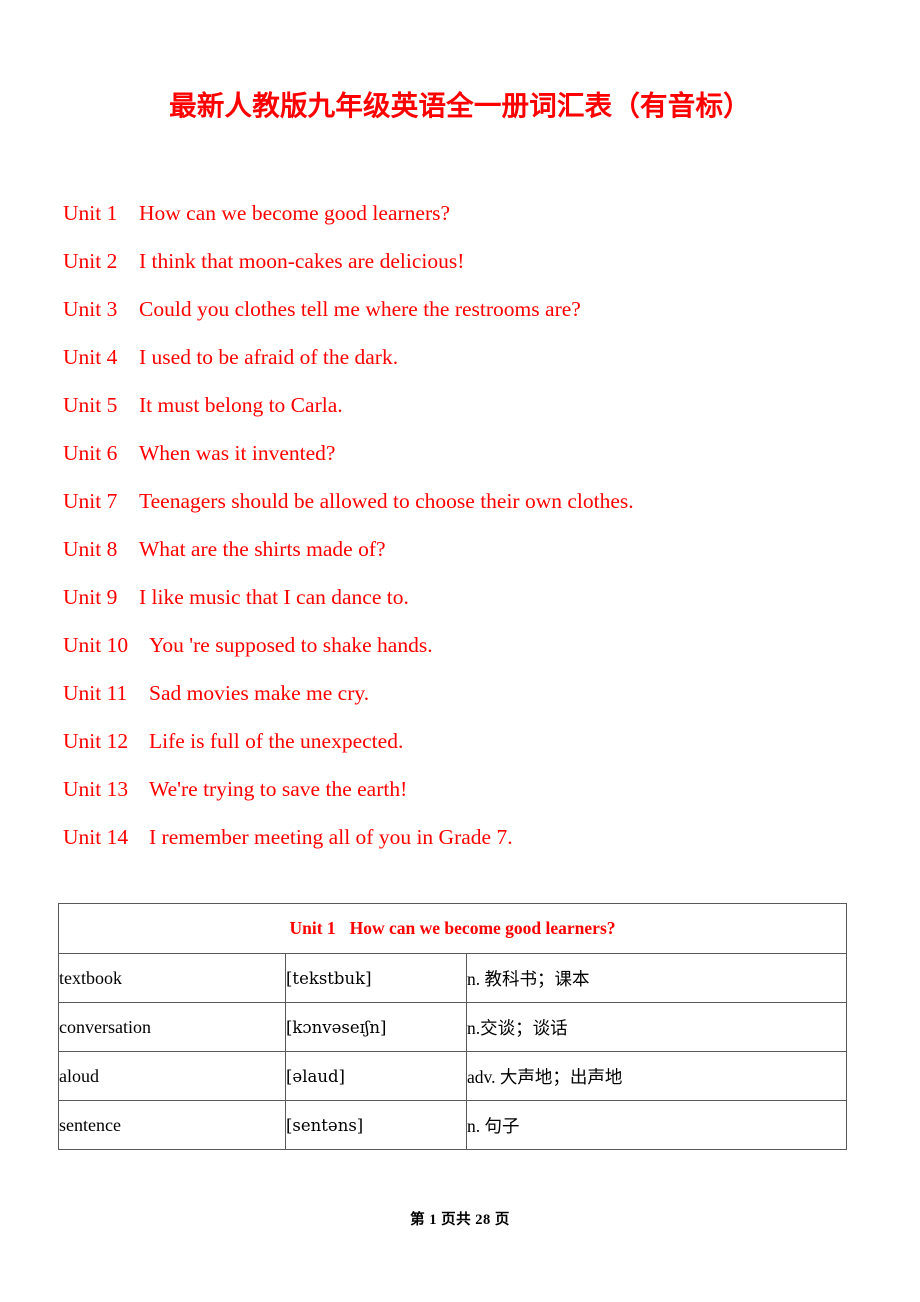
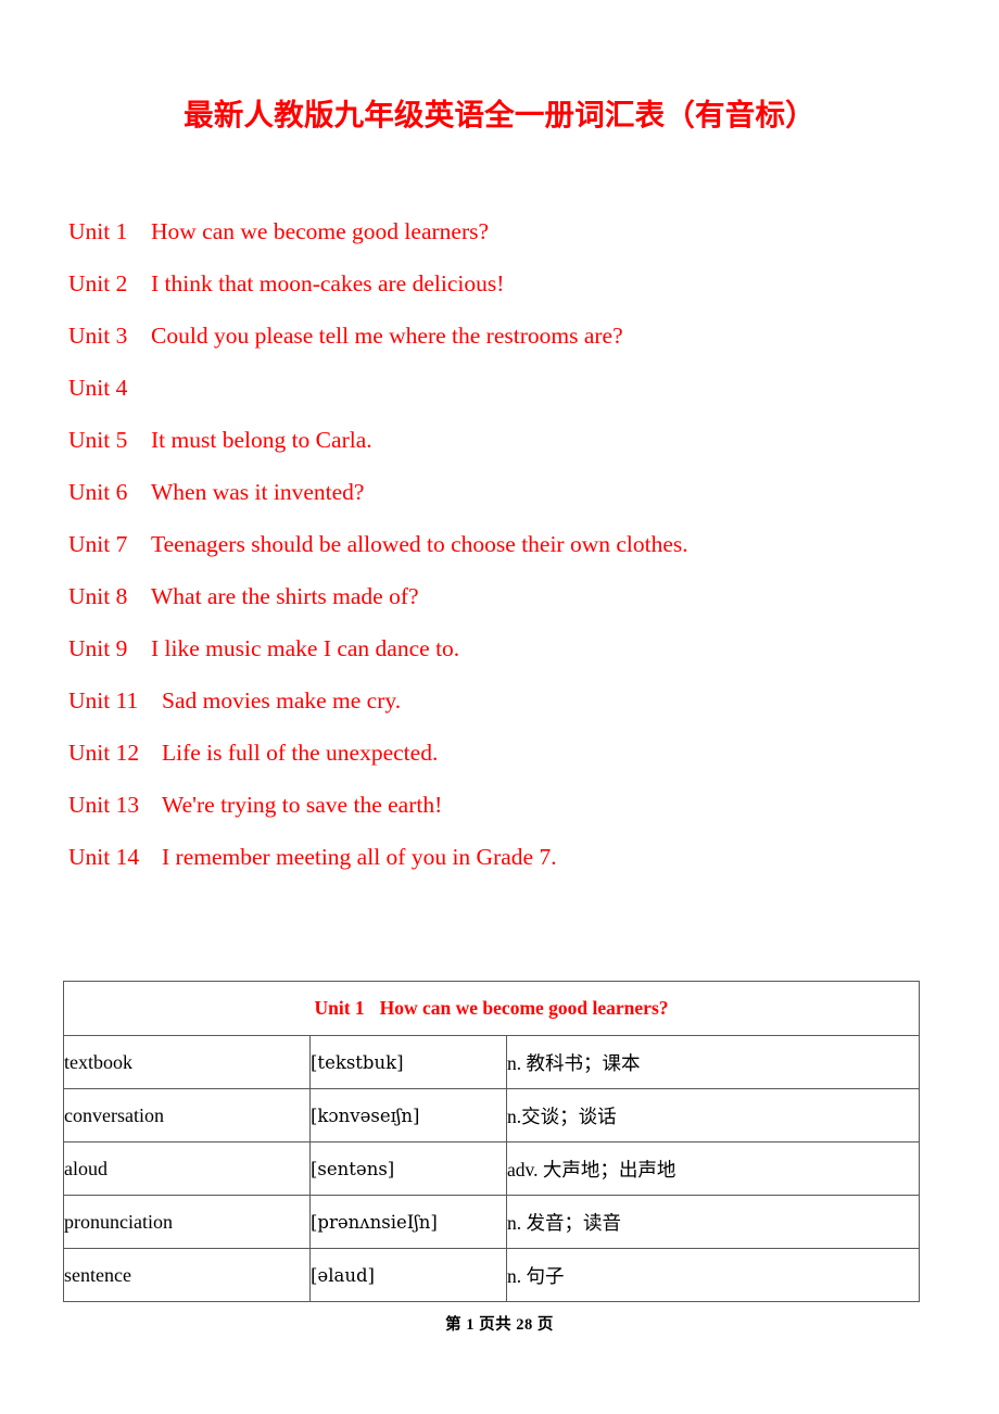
  最新人教版九年级英语全一册词汇表（有音标）
  Unit 1
  How can we become good learners?
  Unit 2
  I think that moon-cakes are delicious!
  Unit 3
- Could you clothes tell me where the restrooms are?
+ Could you please tell me where the restrooms are?
  Unit 4
- I used to be afraid of the dark.
  Unit 5
  It must belong to Carla.
  Unit 6
  When was it invented?
  Unit 7
  Teenagers should be allowed to choose their own clothes.
  Unit 8
  What are the shirts made of?
  Unit 9
- I like music that I can dance to.
+ I like music make I can dance to.
- Unit 10
- You 're supposed to shake hands.
  Unit 11
  Sad movies make me cry.
  Unit 12
  Life is full of the unexpected.
  Unit 13
  We're trying to save the earth!
  Unit 14
  I remember meeting all of you in Grade 7.
  Unit 1 How can we become good learners?
  textbook	[tekstbuk]	n. 教科书；课本
  conversation	[kɔnvəseɪʃn]	n.交谈；谈话
- aloud	[əlaud]	adv. 大声地；出声地
+ aloud	[sentəns]	adv. 大声地；出声地
+ pronunciation	[prənʌnsieIʃn]	n. 发音；读音
- sentence	[sentəns]	n. 句子
+ sentence	[əlaud]	n. 句子
  第 1 页共 28 页
